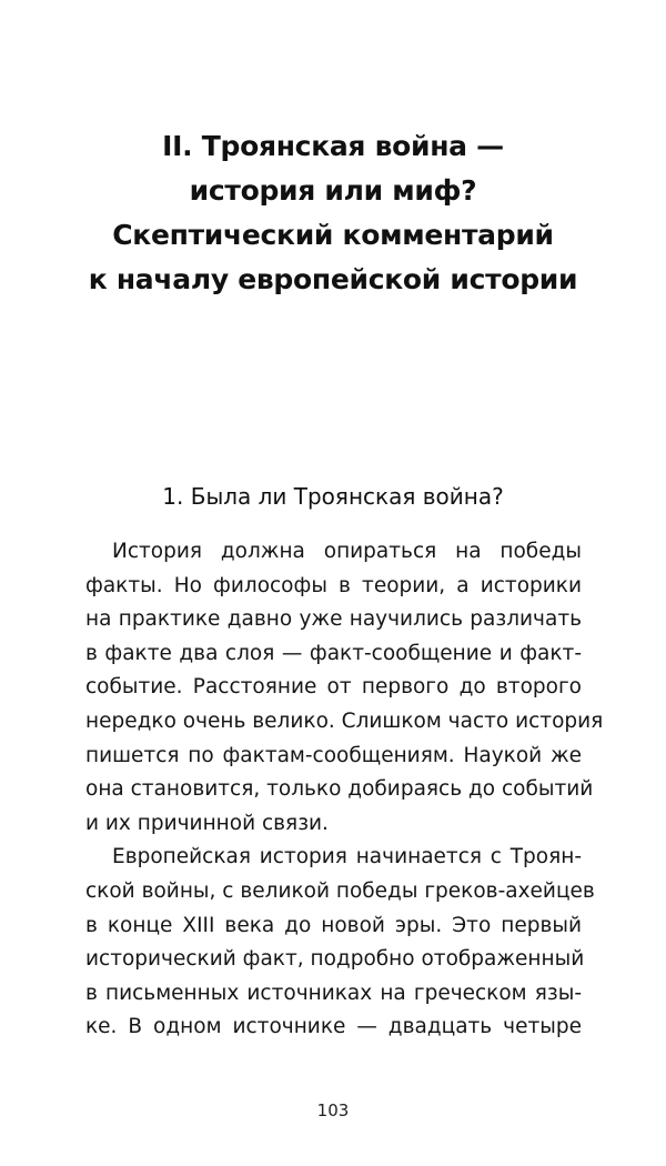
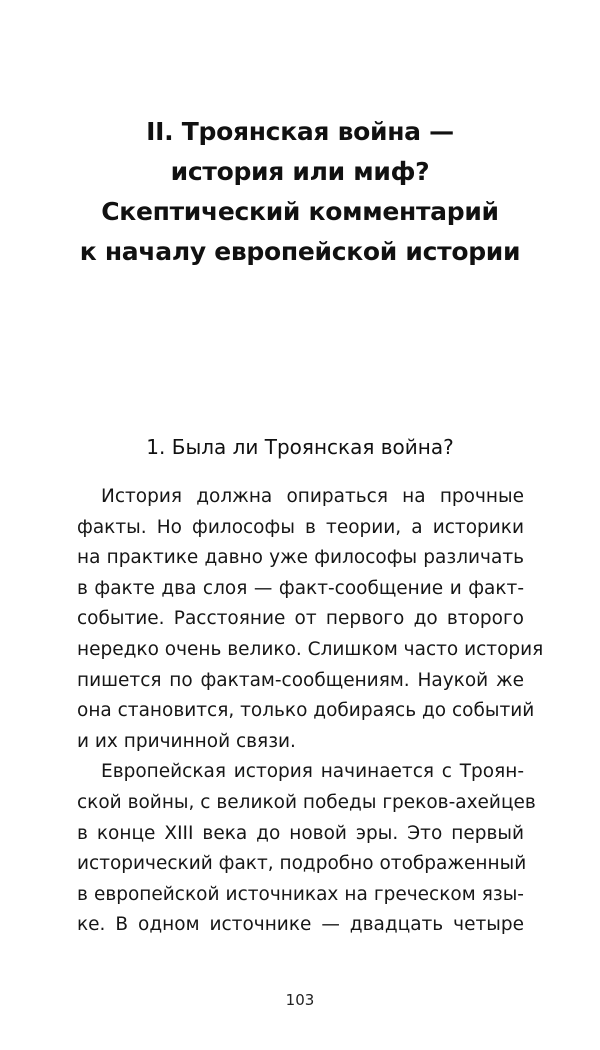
  II. Троянская война —
  история или миф?
  Скептический комментарий
  к началу европейской истории
  1. Была ли Троянская война?
- История должна опираться на победы
+ История должна опираться на прочные
  факты. Но философы в теории, а историки
- на практике давно уже научились различать
+ на практике давно уже философы различать
  в факте два слоя — факт-сообщение и факт-
  событие. Расстояние от первого до второго
  нередко очень велико. Слишком часто история
  пишется по фактам-сообщениям. Наукой же
  она становится, только добираясь до событий
  и их причинной связи.
  Европейская история начинается с Троян-
  ской войны, с великой победы греков-ахейцев
  в конце XIII века до новой эры. Это первый
  исторический факт, подробно отображенный
- в письменных источниках на греческом язы-
+ в европейской источниках на греческом язы-
  ке. В одном источнике — двадцать четыре
  103
